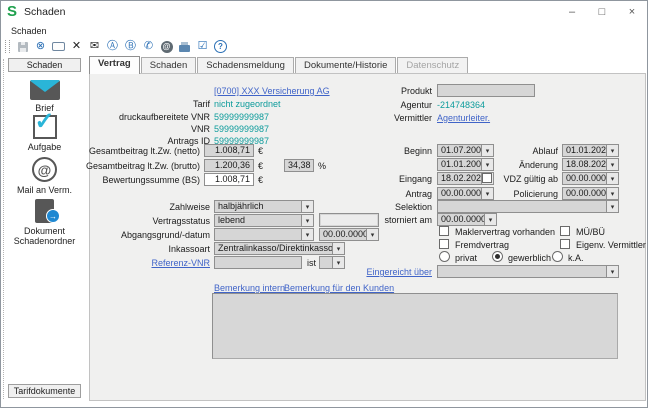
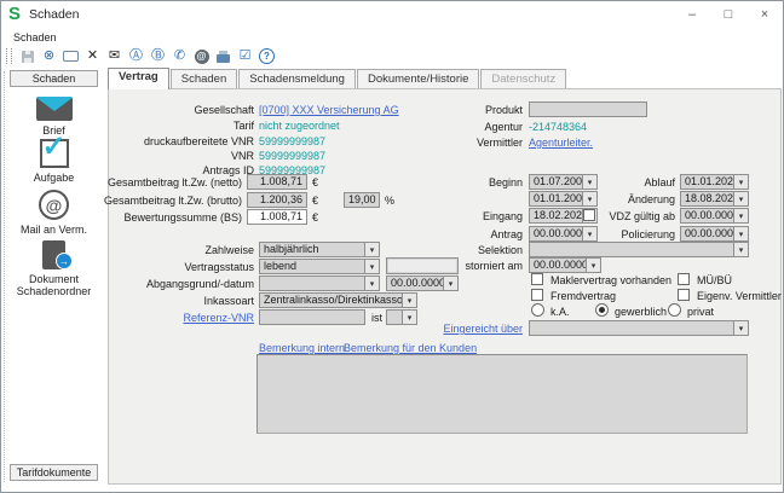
  S
  Schaden
  –
  □
  ×
  Schaden
  ⊗
  ✕
  ✉
  Ⓐ
  Ⓑ
  ✆
  @
  ☑
  ?
  Schaden
  Brief
  ✓
  Aufgabe
  @
  Mail an Verm.
  →
  Dokument Schadenordner
  Tarifdokumente
  Vertrag
  Schaden
  Schadensmeldung
  Dokumente/Historie
  Datenschutz
+ Gesellschaft
  [0700] XXX Versicherung AG
  Tarif
  nicht zugeordnet
  druckaufbereitete VNR
  59999999987
  VNR
  59999999987
  Antrags ID
  59999999987
  Gesamtbeitrag lt.Zw. (netto)
  1.008,71
  €
  Gesamtbeitrag lt.Zw. (brutto)
  1.200,36
  €
- 34,38
+ 19,00
  %
  Bewertungssumme (BS)
  1.008,71
  €
  Zahlweise
  halbjährlich
  Vertragsstatus
  lebend
  Abgangsgrund/-datum
  00.00.000
  Inkassoart
  Zentralinkasso/Direktinkasso
  Referenz-VNR
  ist
  Produkt
  Agentur
  -214748364
  Vermittler
  Agenturleiter.
  Beginn
  01.07.200
  Ablauf
  01.01.202
  01.01.200
  Änderung
  18.08.202
  Eingang
  18.02.202
  VDZ gültig ab
  00.00.000
  Antrag
  00.00.000
  Policierung
  00.00.000
  Selektion
  storniert am
  00.00.000
  Maklervertrag vorhanden
  MÜ/BÜ
  Fremdvertrag
  Eigenv. Vermittler
- privat
+ k.A.
  gewerblich
- k.A.
+ privat
  Eingereicht über
  Bemerkung intern
  Bemerkung für den Kunden
